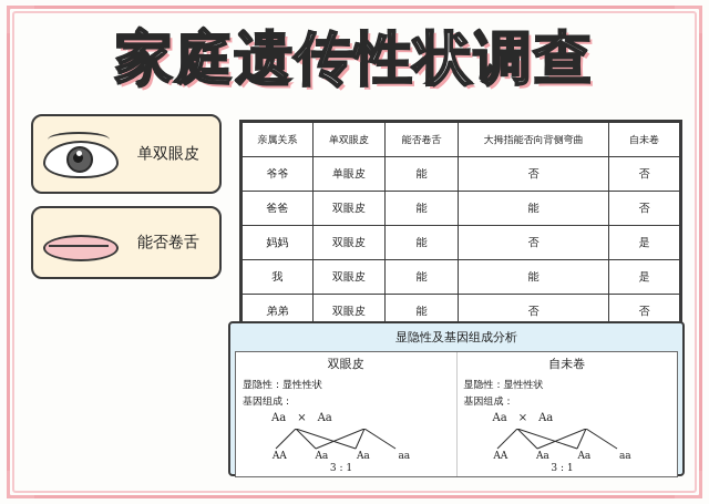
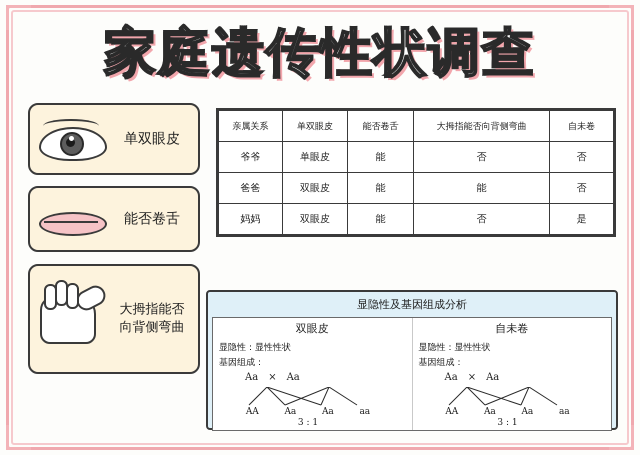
  家庭遗传性状调查
  单双眼皮
  能否卷舌
+ 大拇指能否
+ 向背侧弯曲
  亲属关系	单双眼皮	能否卷舌	大拇指能否向背侧弯曲	自未卷
  爷爷	单眼皮	能	否	否
  爸爸	双眼皮	能	能	否
  妈妈	双眼皮	能	否	是
- 我	双眼皮	能	能	是
- 弟弟	双眼皮	能	否	否
  显隐性及基因组成分析
  双眼皮
  显隐性：显性性状
  基因组成：
  Aa
  ×
  Aa
  AA
  Aa
  Aa
  aa
  3 : 1
  自未卷
  显隐性：显性性状
  基因组成：
  Aa
  ×
  Aa
  AA
  Aa
  Aa
  aa
  3 : 1
